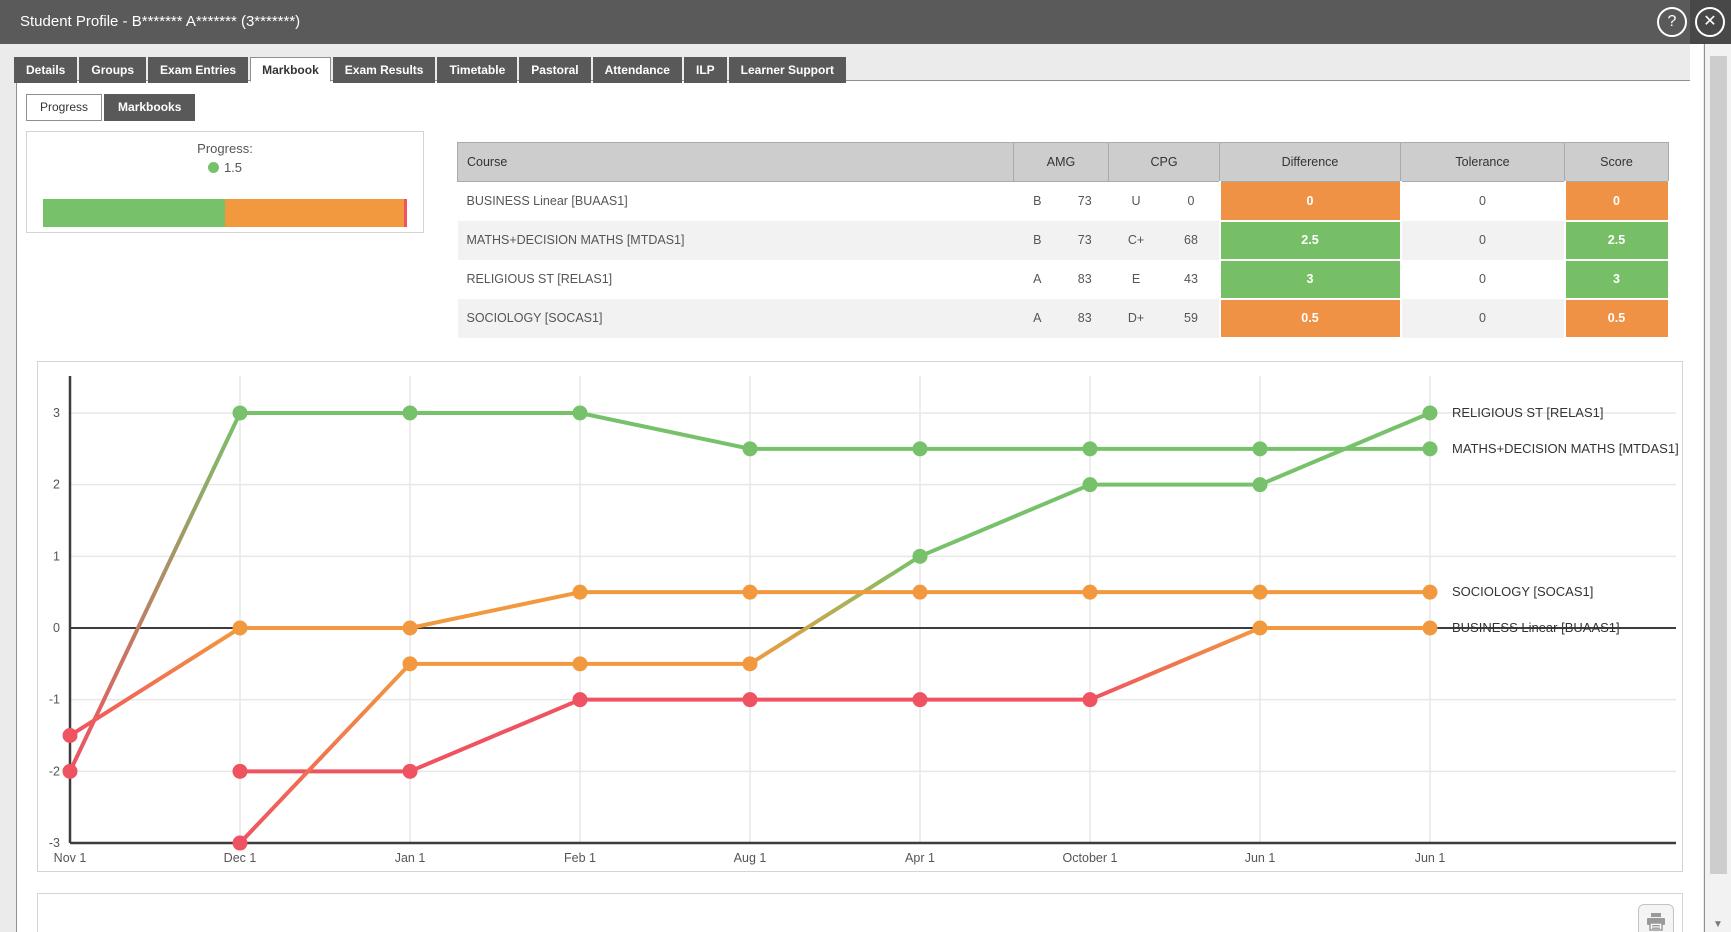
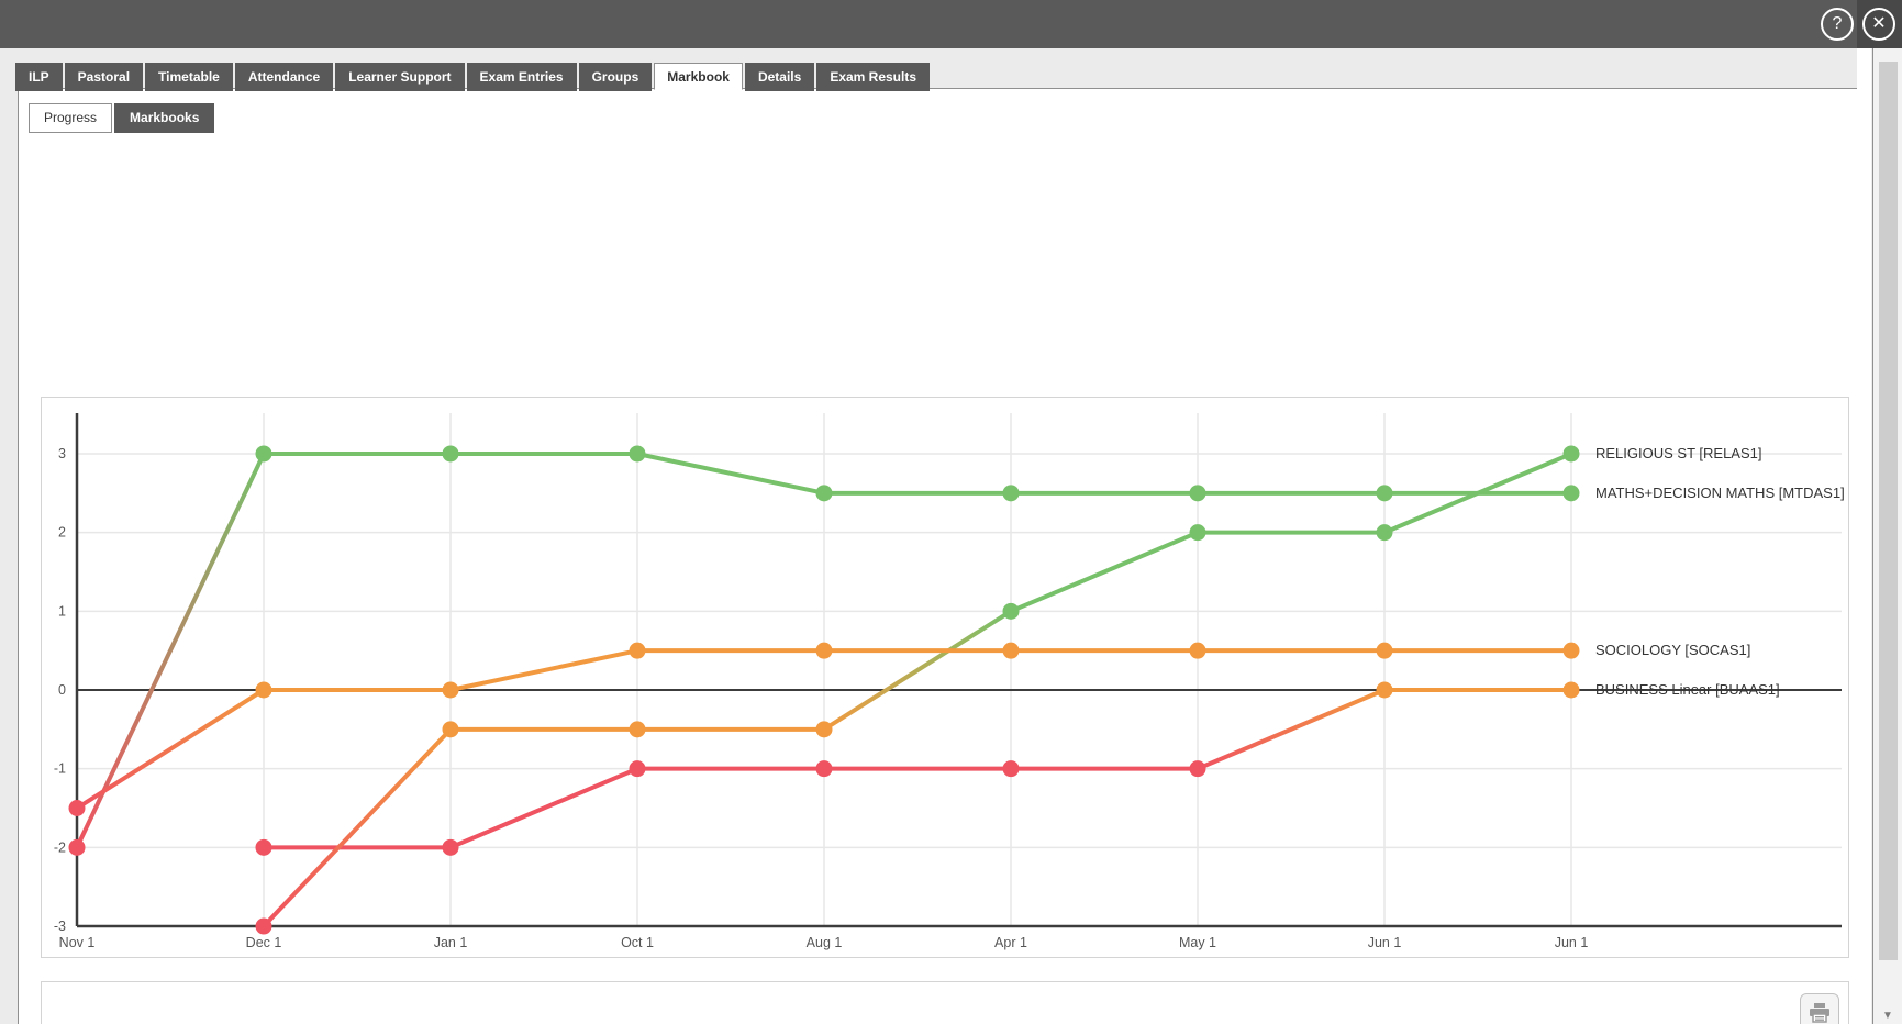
- Student Profile - B******* A******* (3*******)
  ?
  ✕
- Details
+ ILP
- Groups
+ Pastoral
- Exam Entries
+ Timetable
- Markbook
+ Attendance
- Exam Results
+ Learner Support
- Timetable
+ Exam Entries
- Pastoral
+ Groups
- Attendance
+ Markbook
- ILP
+ Details
- Learner Support
+ Exam Results
  Progress
  Markbooks
- Progress:
- 1.5
- Course	AMG	CPG	Difference	Tolerance	Score
- BUSINESS Linear [BUAAS1]	B 73	U 0	0	0	0
- MATHS+DECISION MATHS [MTDAS1]	B 73	C+ 68	2.5	0	2.5
- RELIGIOUS ST [RELAS1]	A 83	E 43	3	0	3
- SOCIOLOGY [SOCAS1]	A 83	D+ 59	0.5	0	0.5
  3
  2
  1
  0
  -1
  -2
  -3
  Nov 1
  Dec 1
  Jan 1
- Feb 1
+ Oct 1
  Aug 1
  Apr 1
- October 1
+ May 1
  Jun 1
  Jun 1
  BUSINESS Linear [BUAAS1]
  MATHS+DECISION MATHS [MTDAS1]
  RELIGIOUS ST [RELAS1]
  SOCIOLOGY [SOCAS1]
  ▼
